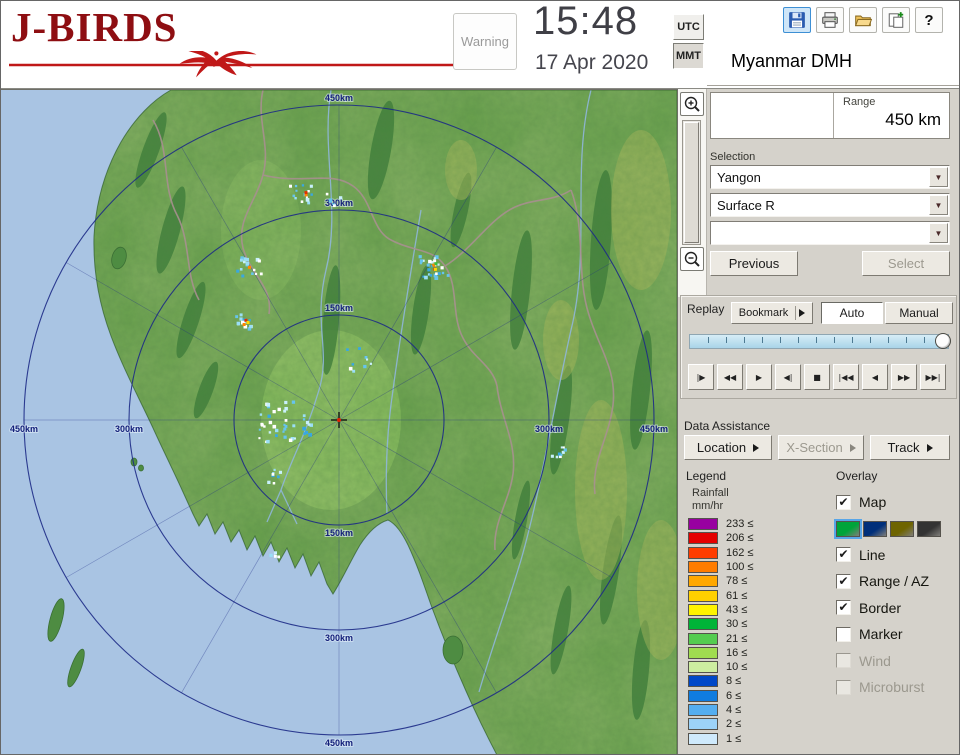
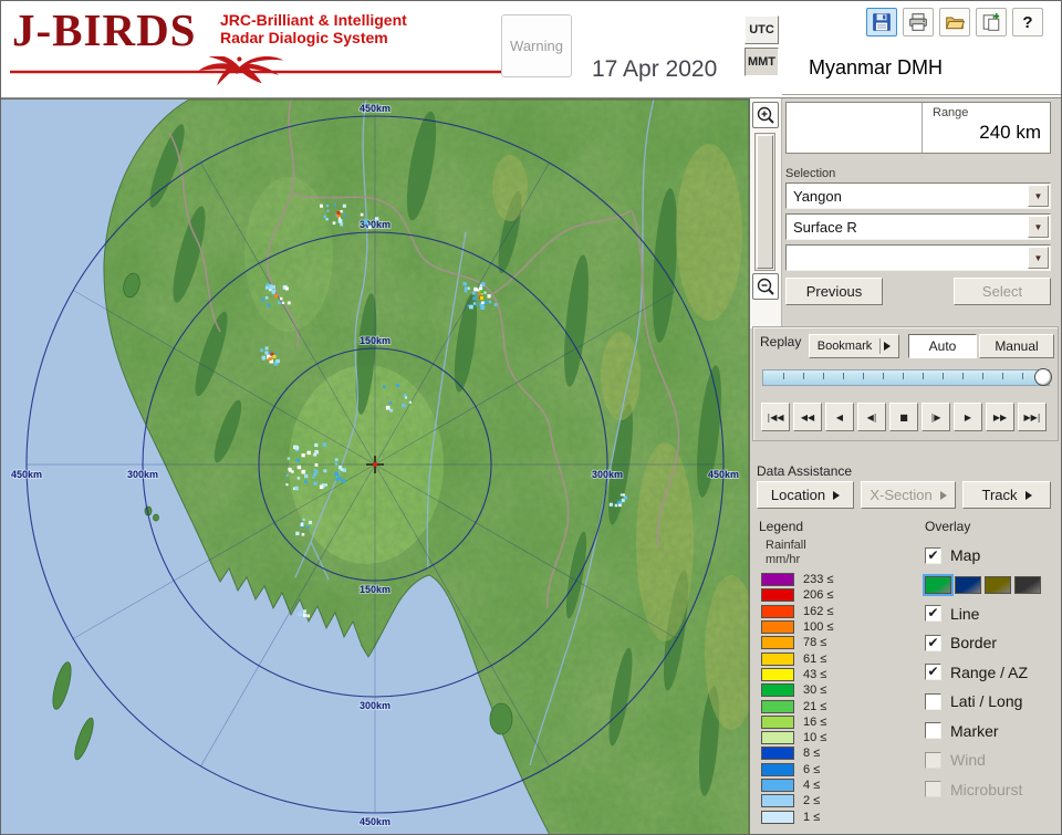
  J-BIRDS
+ JRC-Brilliant & Intelligent
+ Radar Dialogic System
  Warning
- 15:48
  17 Apr 2020
  UTC
  MMT
  ?
  Myanmar DMH
  150km
  150km
  300km
  300km
  300km
  300km
  450km
  450km
  450km
  450km
  Range
- 450 km
+ 240 km
  Selection
  Yangon
  ▼
  Surface R
  ▼
  ▼
  Previous
  Select
  Replay
  Bookmark
  Auto
  Manual
- |▶
+ |◀◀
  ◀◀
- ▶
+ ◀
  ◀|
  ■
- |◀◀
+ |▶
- ◀
+ ▶
  ▶▶
  ▶▶|
  Data Assistance
  Location
  X-Section
  Track
  Legend
  Rainfall
  mm/hr
  233 ≤
  206 ≤
  162 ≤
  100 ≤
  78 ≤
  61 ≤
  43 ≤
  30 ≤
  21 ≤
  16 ≤
  10 ≤
  8 ≤
  6 ≤
  4 ≤
  2 ≤
  1 ≤
  Overlay
  ✔
  Map
  ✔
  Line
  ✔
- Range / AZ
+ Border
  ✔
- Border
+ Range / AZ
+ Lati / Long
  Marker
  Wind
  Microburst
